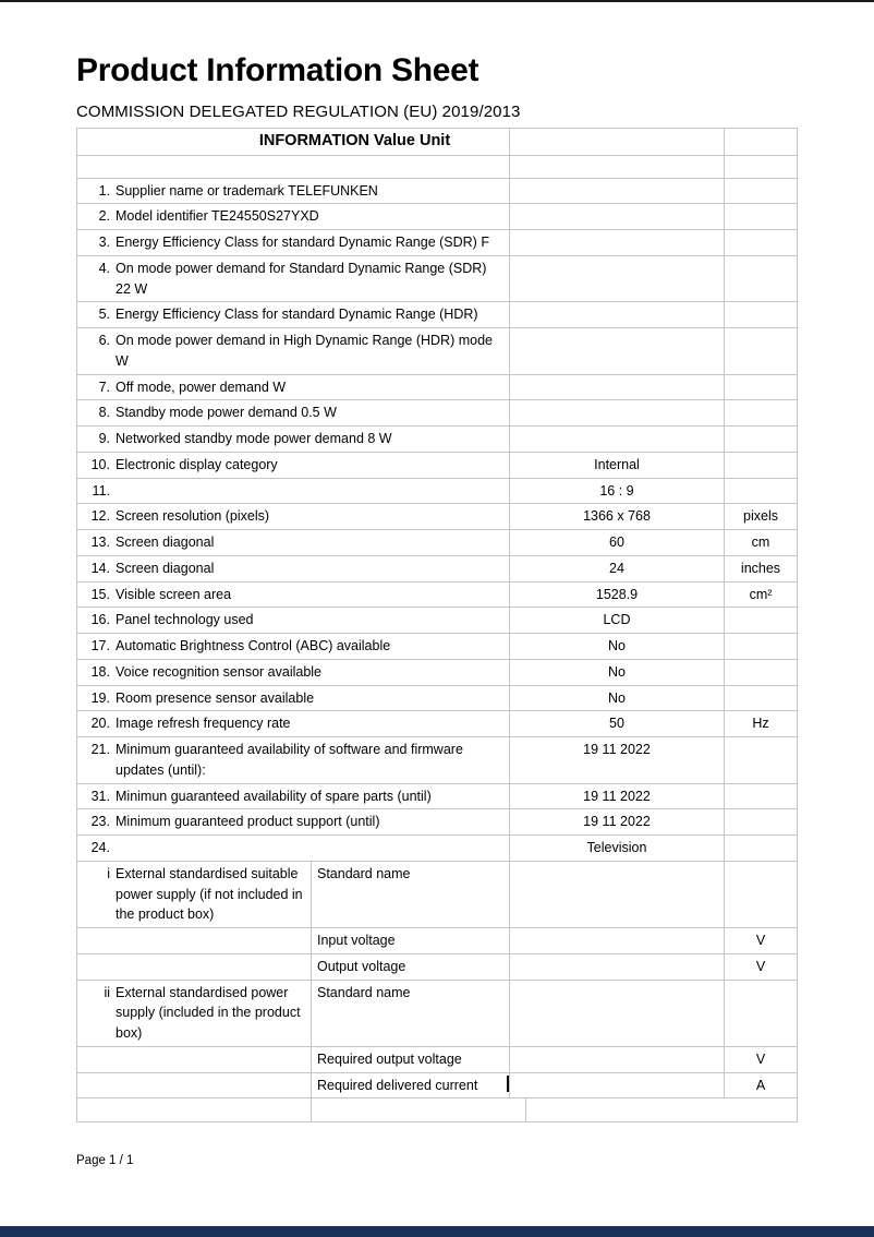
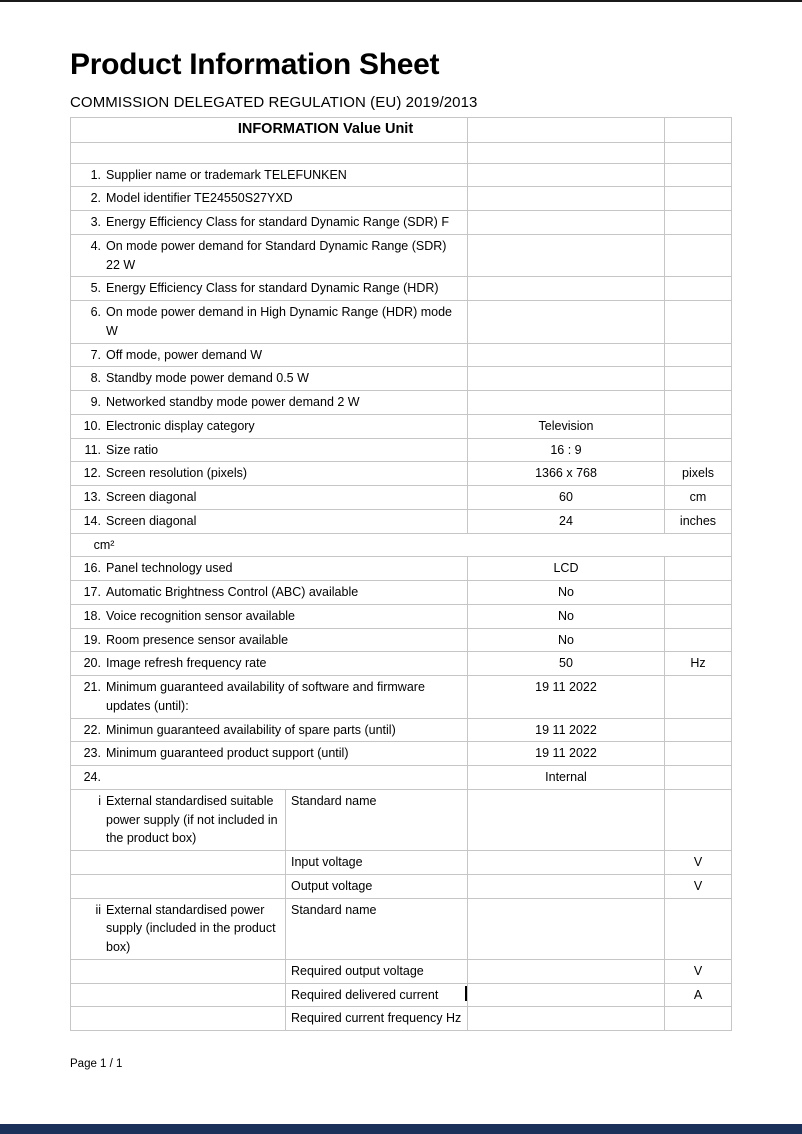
  Product Information Sheet
  COMMISSION DELEGATED REGULATION (EU) 2019/2013
  INFORMATION Value Unit
  1.
  Supplier name or trademark TELEFUNKEN
  2.
  Model identifier TE24550S27YXD
  3.
  Energy Efficiency Class for standard Dynamic Range (SDR) F
  4.
  On mode power demand for Standard Dynamic Range (SDR) 22 W
  5.
  Energy Efficiency Class for standard Dynamic Range (HDR)
  6.
  On mode power demand in High Dynamic Range (HDR) mode W
  7.
  Off mode, power demand W
  8.
  Standby mode power demand 0.5 W
  9.
- Networked standby mode power demand 8 W
+ Networked standby mode power demand 2 W
  10.
  Electronic display category
- Internal
+ Television
  11.
+ Size ratio
  16 : 9
  12.
  Screen resolution (pixels)
  1366 x 768
  pixels
  13.
  Screen diagonal
  60
  cm
  14.
  Screen diagonal
  24
  inches
- 15.
- Visible screen area
- 1528.9
  cm²
  16.
  Panel technology used
  LCD
  17.
  Automatic Brightness Control (ABC) available
  No
  18.
  Voice recognition sensor available
  No
  19.
  Room presence sensor available
  No
  20.
  Image refresh frequency rate
  50
  Hz
  21.
  Minimum guaranteed availability of software and firmware updates (until):
  19 11 2022
- 31.
+ 22.
  Minimun guaranteed availability of spare parts (until)
  19 11 2022
  23.
  Minimum guaranteed product support (until)
  19 11 2022
  24.
- Television
+ Internal
  i
  External standardised suitable power supply (if not included in the product box)
  Standard name
  Input voltage
  V
  Output voltage
  V
  ii
  External standardised power supply (included in the product box)
  Standard name
  Required output voltage
  V
  Required delivered current
  A
+ Required current frequency Hz
  Page 1 / 1
